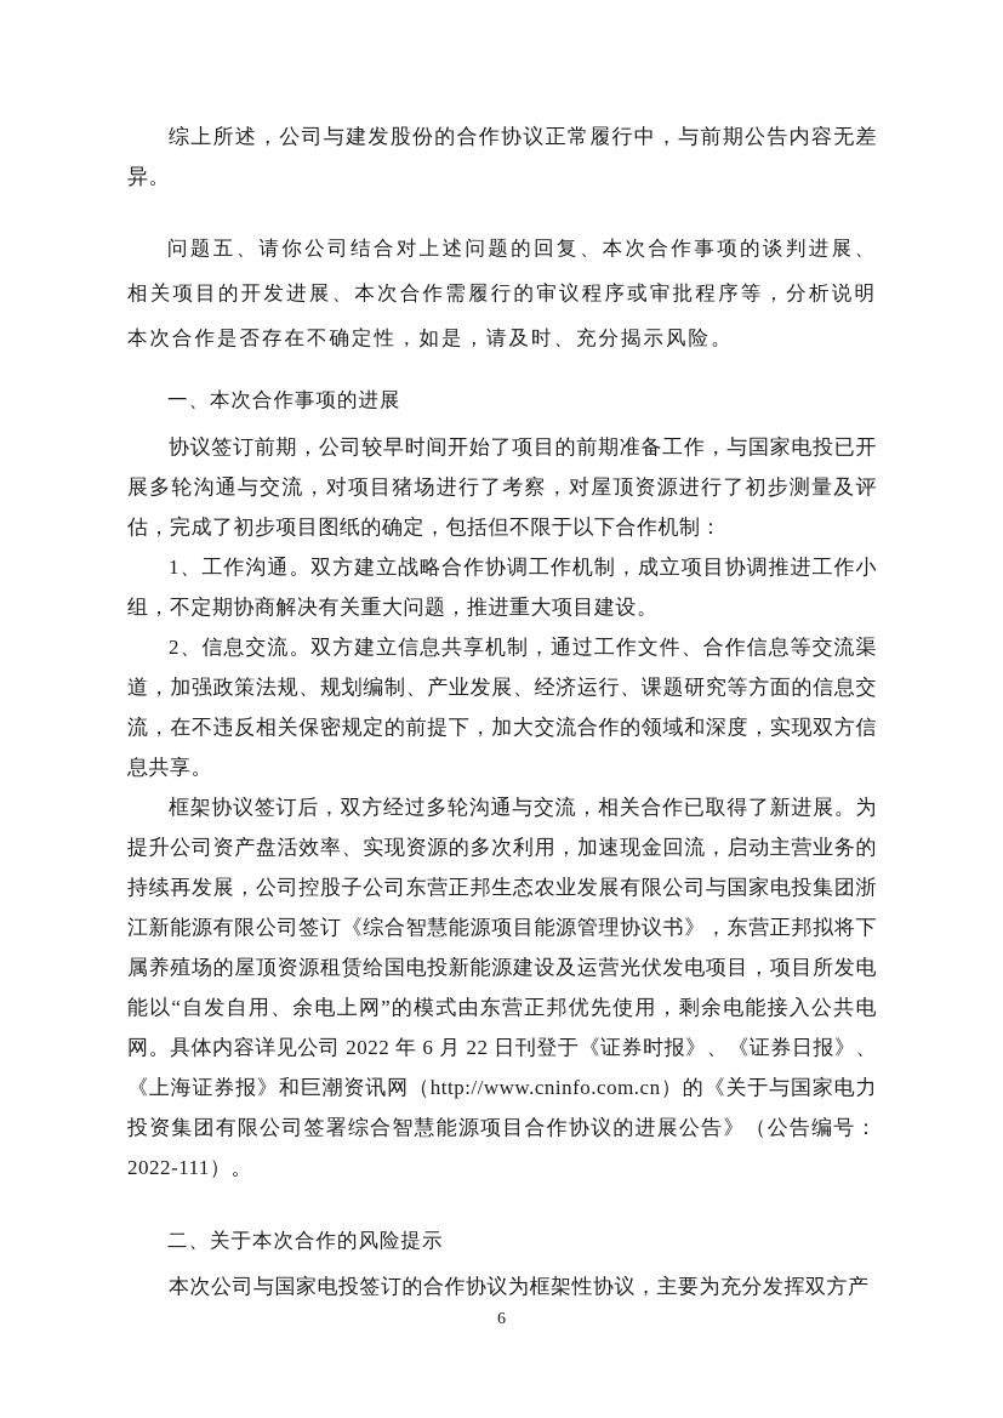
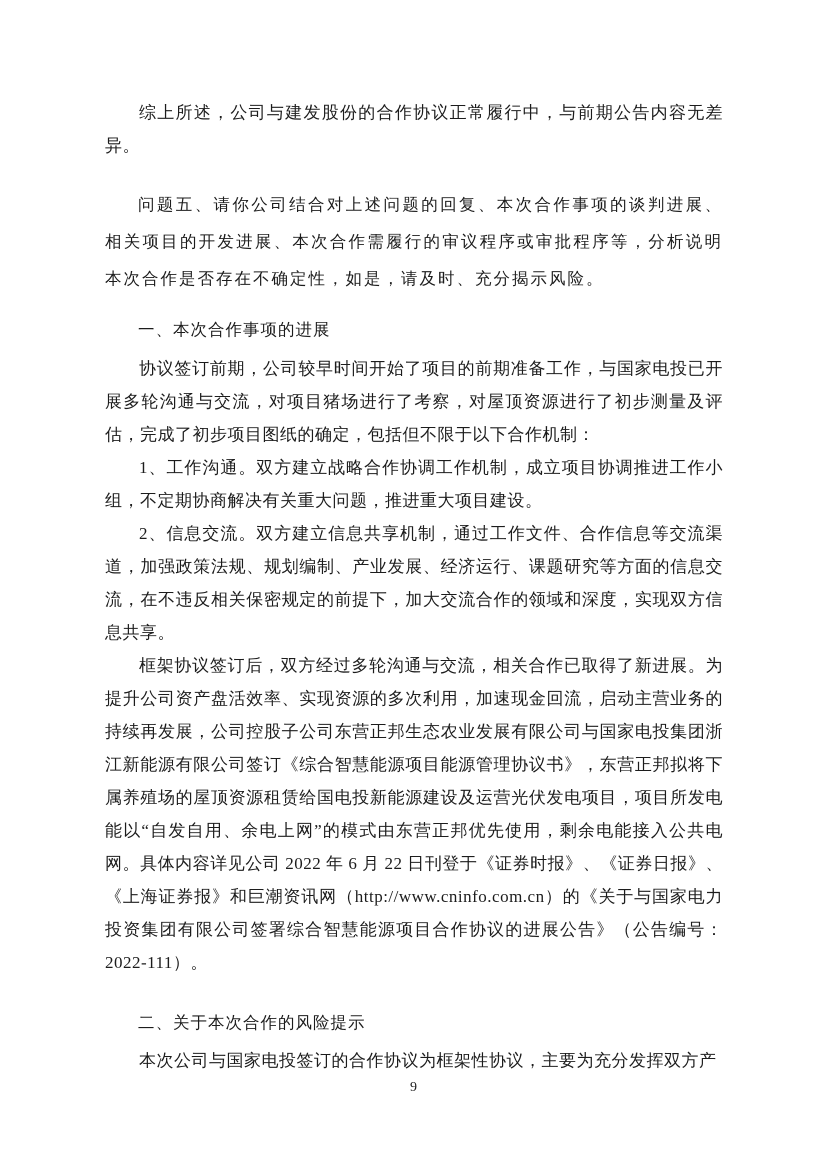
  综上所述，公司与建发股份的合作协议正常履行中，与前期公告内容无差异。
  问题五、请你公司结合对上述问题的回复、本次合作事项的谈判进展、相关项目的开发进展、本次合作需履行的审议程序或审批程序等，分析说明本次合作是否存在不确定性，如是，请及时、充分揭示风险。
  一、本次合作事项的进展
  协议签订前期，公司较早时间开始了项目的前期准备工作，与国家电投已开展多轮沟通与交流，对项目猪场进行了考察，对屋顶资源进行了初步测量及评估，完成了初步项目图纸的确定，包括但不限于以下合作机制：
  1、工作沟通。双方建立战略合作协调工作机制，成立项目协调推进工作小组，不定期协商解决有关重大问题，推进重大项目建设。
  2、信息交流。双方建立信息共享机制，通过工作文件、合作信息等交流渠道，加强政策法规、规划编制、产业发展、经济运行、课题研究等方面的信息交流，在不违反相关保密规定的前提下，加大交流合作的领域和深度，实现双方信息共享。
  框架协议签订后，双方经过多轮沟通与交流，相关合作已取得了新进展。为提升公司资产盘活效率、实现资源的多次利用，加速现金回流，启动主营业务的持续再发展，公司控股子公司东营正邦生态农业发展有限公司与国家电投集团浙江新能源有限公司签订《综合智慧能源项目能源管理协议书》，东营正邦拟将下属养殖场的屋顶资源租赁给国电投新能源建设及运营光伏发电项目，项目所发电能以“自发自用、余电上网”的模式由东营正邦优先使用，剩余电能接入公共电网。具体内容详见公司 2022 年 6 月 22 日刊登于《证券时报》、《证券日报》、《上海证券报》和巨潮资讯网（http://www.cninfo.com.cn）的《关于与国家电力投资集团有限公司签署综合智慧能源项目合作协议的进展公告》（公告编号：2022-111）。
  二、关于本次合作的风险提示
  本次公司与国家电投签订的合作协议为框架性协议，主要为充分发挥双方产
- 6
+ 9
